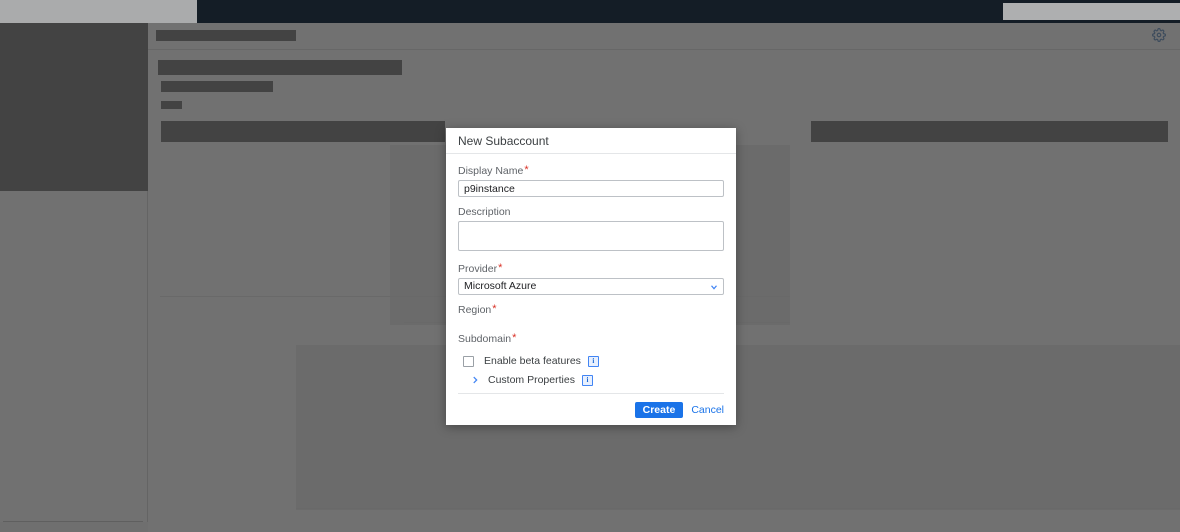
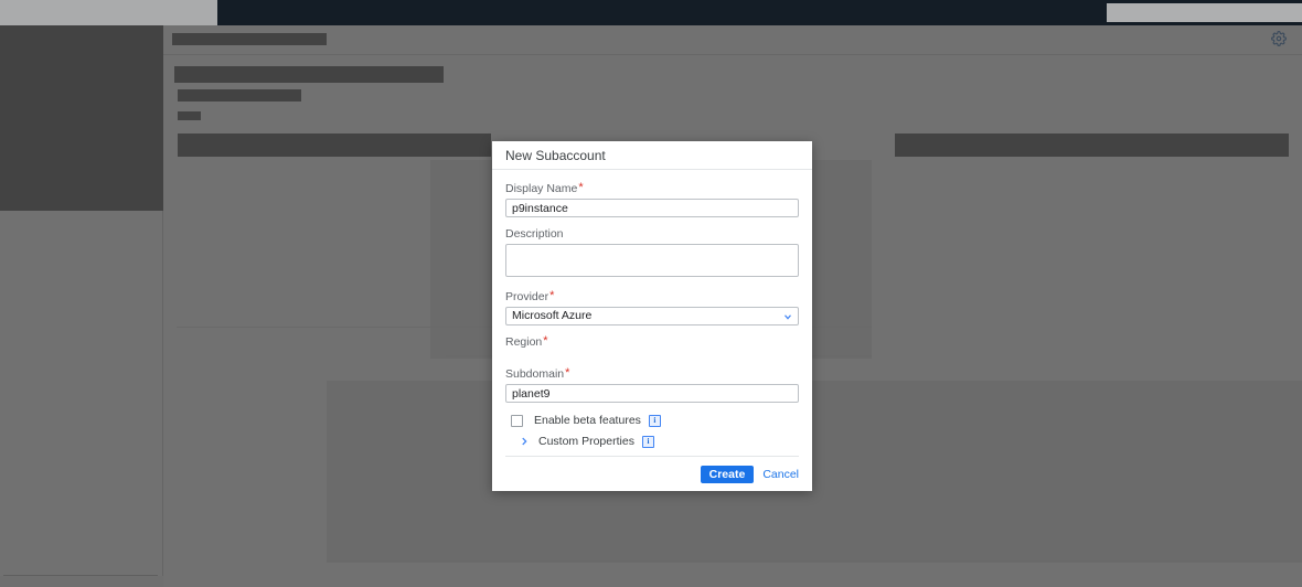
  New Subaccount
  Display Name*
  p9instance
  Description
  Provider*
  Microsoft Azure
  Region*
  Subdomain*
+ planet9
  Enable beta features
  i
  Custom Properties
  i
  Create
  Cancel
